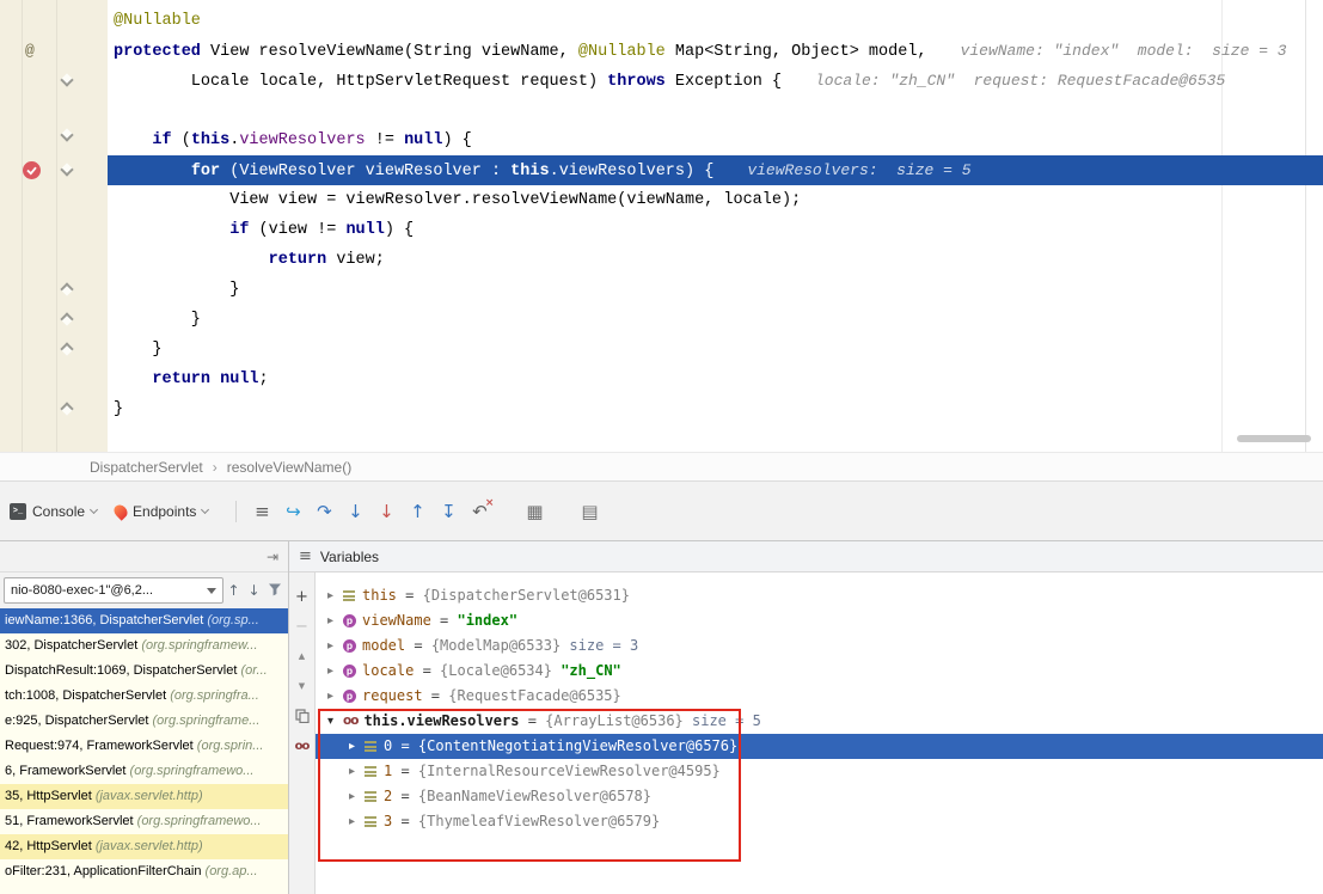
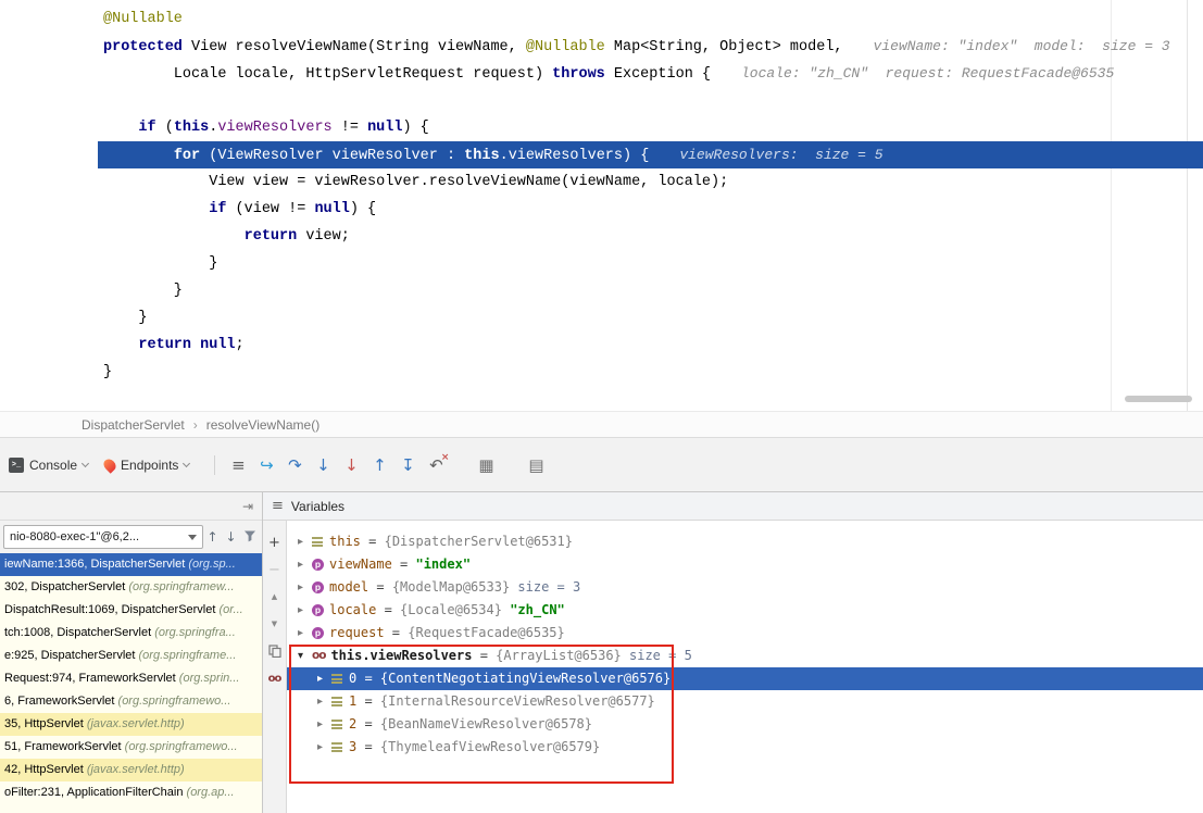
- @
  @Nullable
  protected View resolveViewName(String viewName, @Nullable Map<String, Object> model, viewName: "index" model: size = 3
  Locale locale, HttpServletRequest request) throws Exception { locale: "zh_CN" request: RequestFacade@6535
  if (this.viewResolvers != null) {
  for (ViewResolver viewResolver : this.viewResolvers) { viewResolvers: size = 5
  View view = viewResolver.resolveViewName(viewName, locale);
  if (view != null) {
  return view;
  }
  }
  }
  return null;
  }
  DispatcherServlet
  ›
  resolveViewName()
  >_
  Console
  Endpoints
  ≡
  ↪
  ↷
  ↓
  ↓
  ↑
  ↧
  ↶
  ×
  ▦
  ▤
  ⇥
  nio-8080-exec-1"@6,2...
  ↑
  ↓
  iewName:1366, DispatcherServlet (org.sp...
  302, DispatcherServlet (org.springframew...
  DispatchResult:1069, DispatcherServlet (or...
  tch:1008, DispatcherServlet (org.springfra...
  e:925, DispatcherServlet (org.springframe...
  Request:974, FrameworkServlet (org.sprin...
  6, FrameworkServlet (org.springframewo...
  35, HttpServlet (javax.servlet.http)
  51, FrameworkServlet (org.springframewo...
  42, HttpServlet (javax.servlet.http)
  oFilter:231, ApplicationFilterChain (org.ap...
  ≡
  Variables
  +
  −
  ▲
  ▼
  oo
  ▸ this = {DispatcherServlet@6531}
  ▸ p viewName = "index"
  ▸ p model = {ModelMap@6533} size = 3
  ▸ p locale = {Locale@6534} "zh_CN"
  ▸ p request = {RequestFacade@6535}
  ▾ oo this.viewResolvers = {ArrayList@6536} size = 5
  ▸ 0 = {ContentNegotiatingViewResolver@6576}
- ▸ 1 = {InternalResourceViewResolver@4595}
+ ▸ 1 = {InternalResourceViewResolver@6577}
  ▸ 2 = {BeanNameViewResolver@6578}
  ▸ 3 = {ThymeleafViewResolver@6579}
